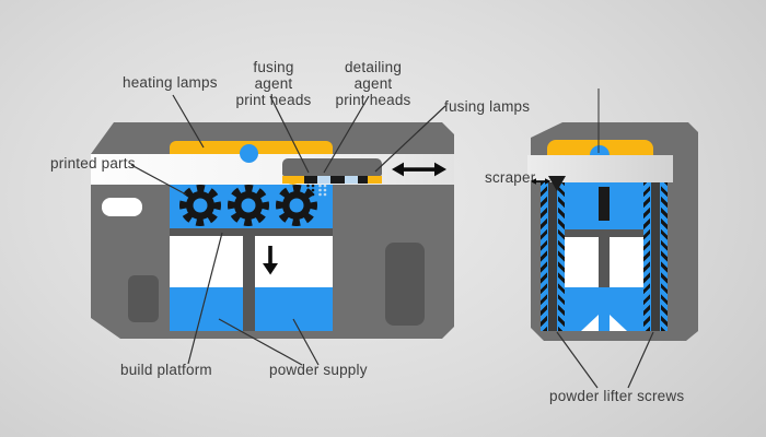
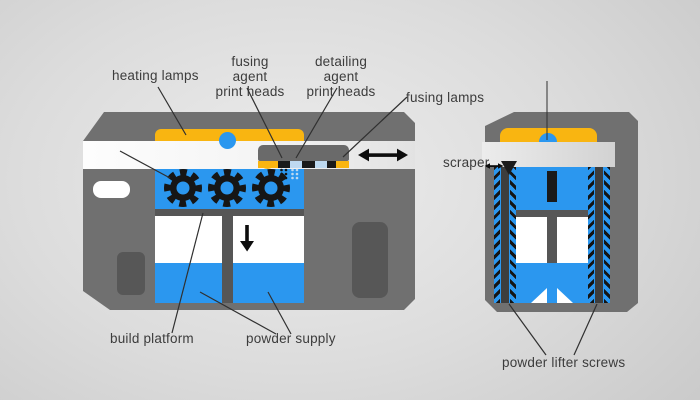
  heating lamps
  fusing agent
  print heads
  detailing agent
  print heads
  fusing lamps
  scraper
- printed parts
  build platform
  powder supply
  powder lifter screws
